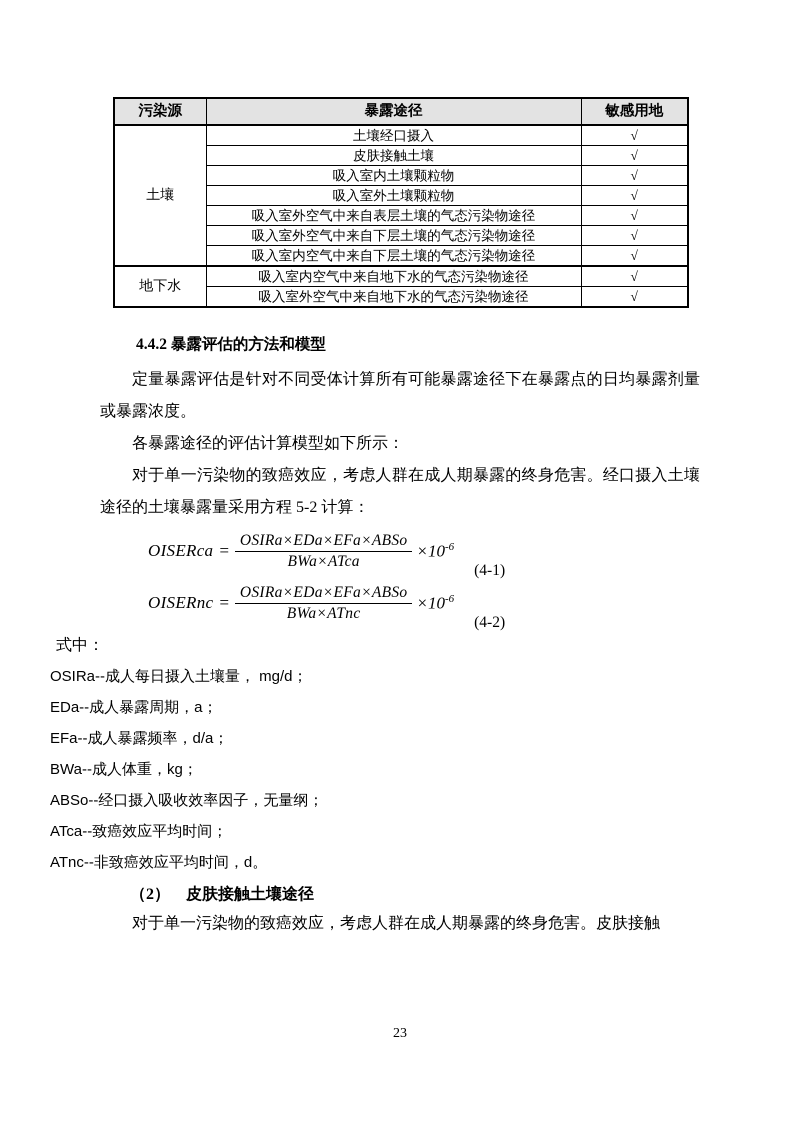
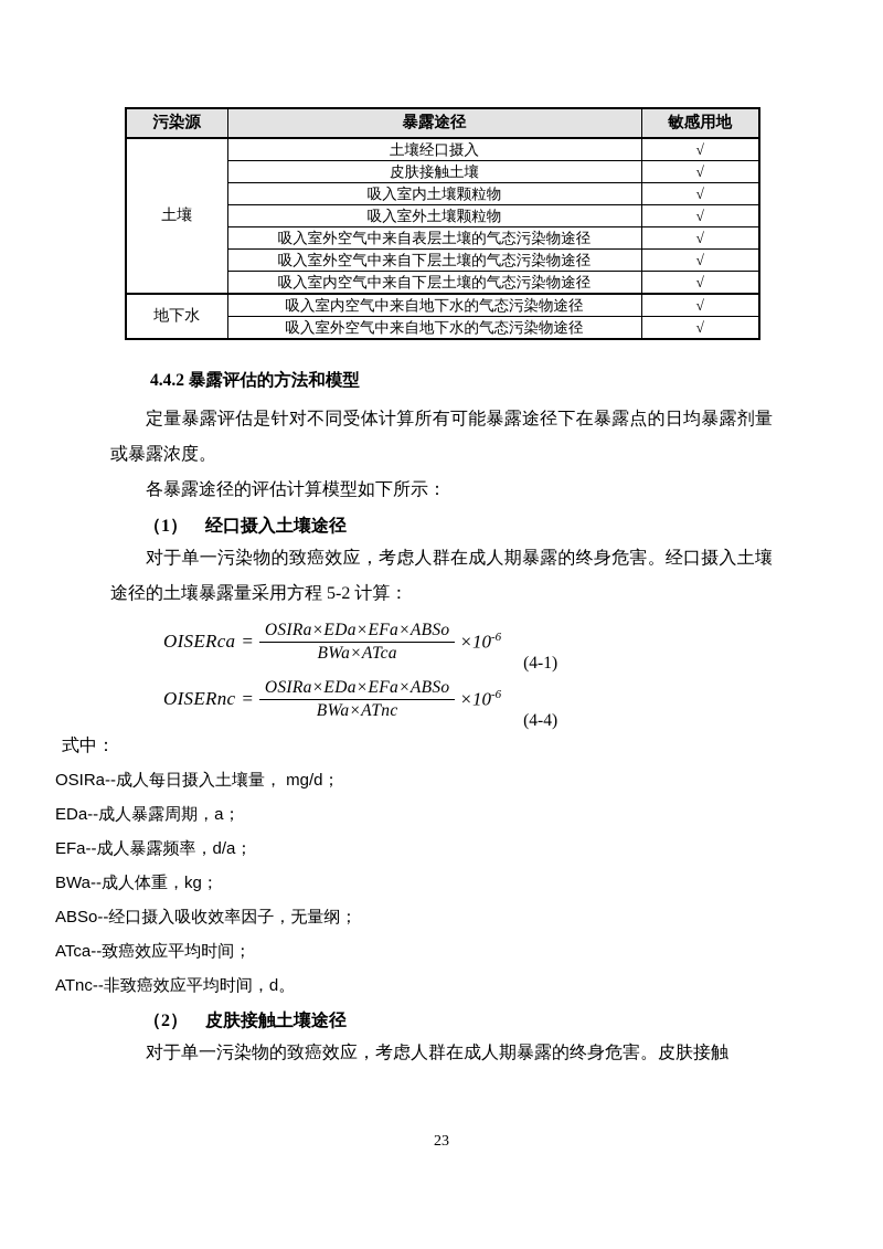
  污染源	暴露途径	敏感用地
  土壤	土壤经口摄入	√
  皮肤接触土壤	√
  吸入室内土壤颗粒物	√
  吸入室外土壤颗粒物	√
  吸入室外空气中来自表层土壤的气态污染物途径	√
  吸入室外空气中来自下层土壤的气态污染物途径	√
  吸入室内空气中来自下层土壤的气态污染物途径	√
  地下水	吸入室内空气中来自地下水的气态污染物途径	√
  吸入室外空气中来自地下水的气态污染物途径	√
  4.4.2 暴露评估的方法和模型
  定量暴露评估是针对不同受体计算所有可能暴露途径下在暴露点的日均暴露剂量或暴露浓度。
  各暴露途径的评估计算模型如下所示：
+ （1） 经口摄入土壤途径
  对于单一污染物的致癌效应，考虑人群在成人期暴露的终身危害。经口摄入土壤途径的土壤暴露量采用方程 5-2 计算：
  OISERca
  =
  OSIRa×EDa×EFa×ABSo
  BWa×ATca
  ×10-6
  (4-1)
  OISERnc
  =
  OSIRa×EDa×EFa×ABSo
  BWa×ATnc
  ×10-6
- (4-2)
+ (4-4)
  式中：
  OSIRa--成人每日摄入土壤量， mg/d；
  EDa--成人暴露周期，a；
  EFa--成人暴露频率，d/a；
  BWa--成人体重，kg；
  ABSo--经口摄入吸收效率因子，无量纲；
  ATca--致癌效应平均时间；
  ATnc--非致癌效应平均时间，d。
  （2） 皮肤接触土壤途径
  对于单一污染物的致癌效应，考虑人群在成人期暴露的终身危害。皮肤接触
  23
